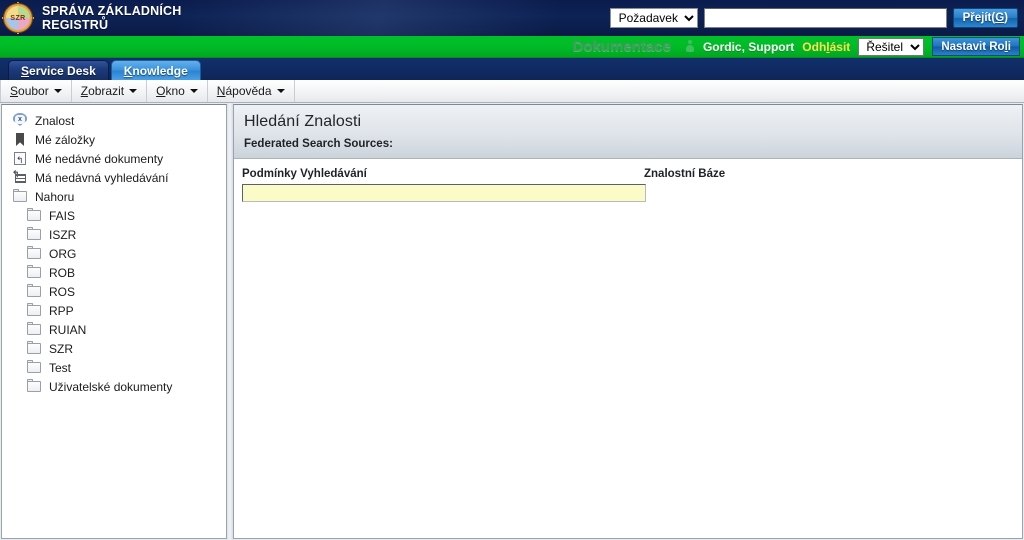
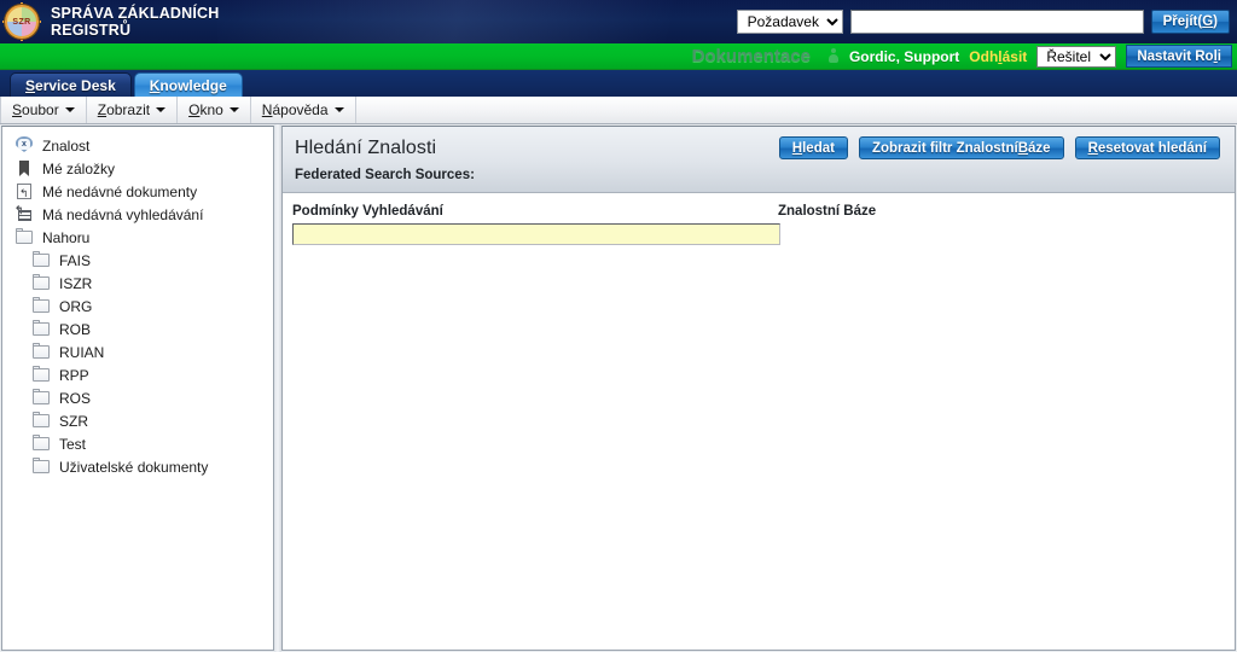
  SPRÁVA ZÁKLADNÍCH
  REGISTRŮ
  Požadavek
  Přejít(
  G
  )
  Dokumentace
  Gordic, Support
  Odhlásit
  Řešitel
  Nastavit Ro
  l
  i
  S
  ervice Desk
  K
  nowledge
  Soubor
  Zobrazit
  Okno
  Nápověda
  Znalost
  Mé záložky
  ↰
  Mé nedávné dokumenty
  Má nedávná vyhledávání
  Nahoru
  FAIS
  ISZR
  ORG
  ROB
- ROS
+ RUIAN
  RPP
- RUIAN
+ ROS
  SZR
  Test
  Uživatelské dokumenty
  Hledání Znalosti
+ H
+ ledat
+ Zobrazit filtr Znalostní
+ B
+ áze
+ R
+ esetovat hledání
  Federated Search Sources:
  Podmínky Vyhledávání
  Znalostní Báze
